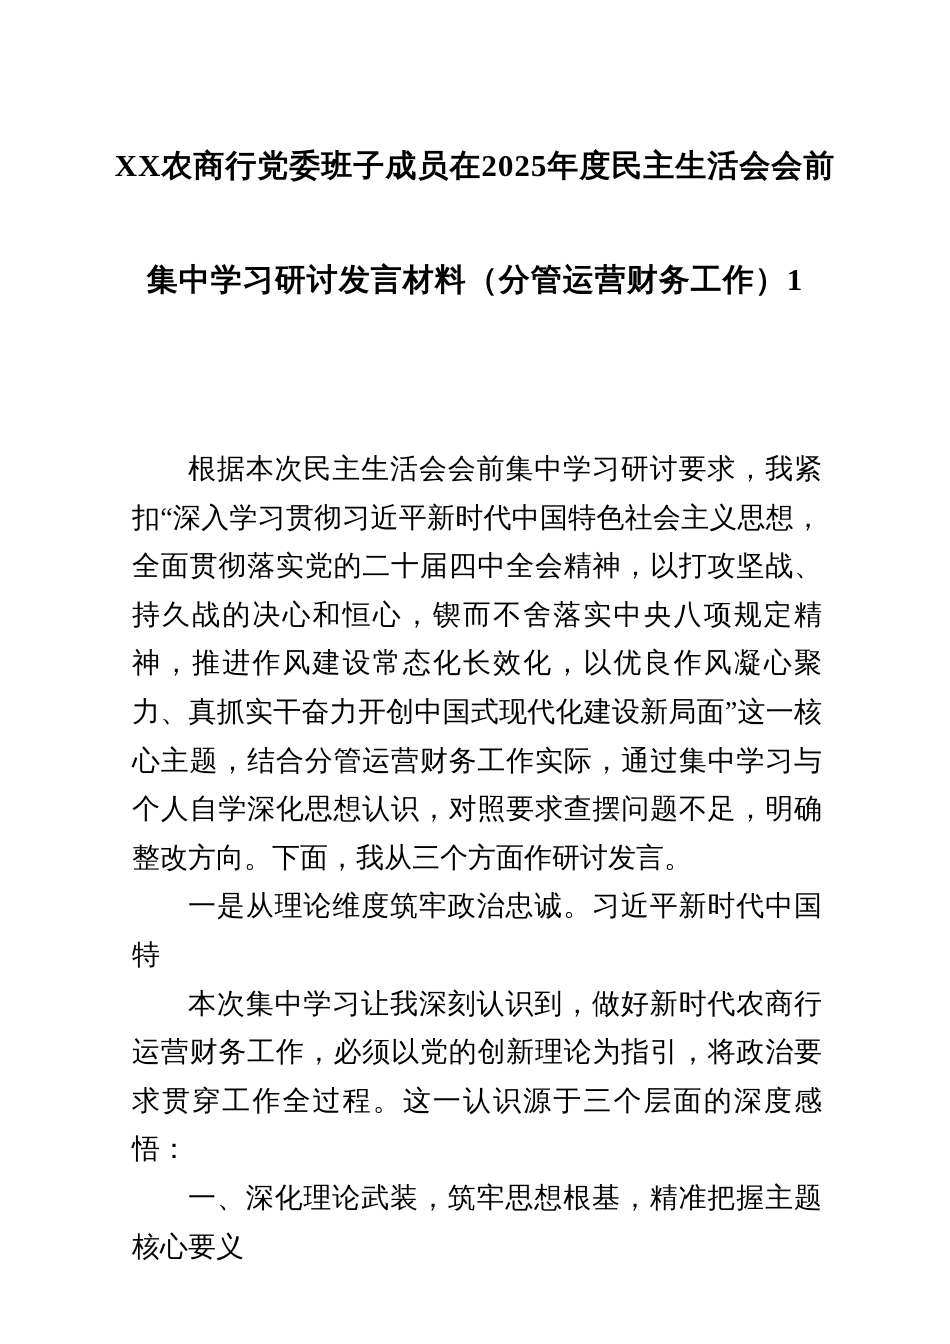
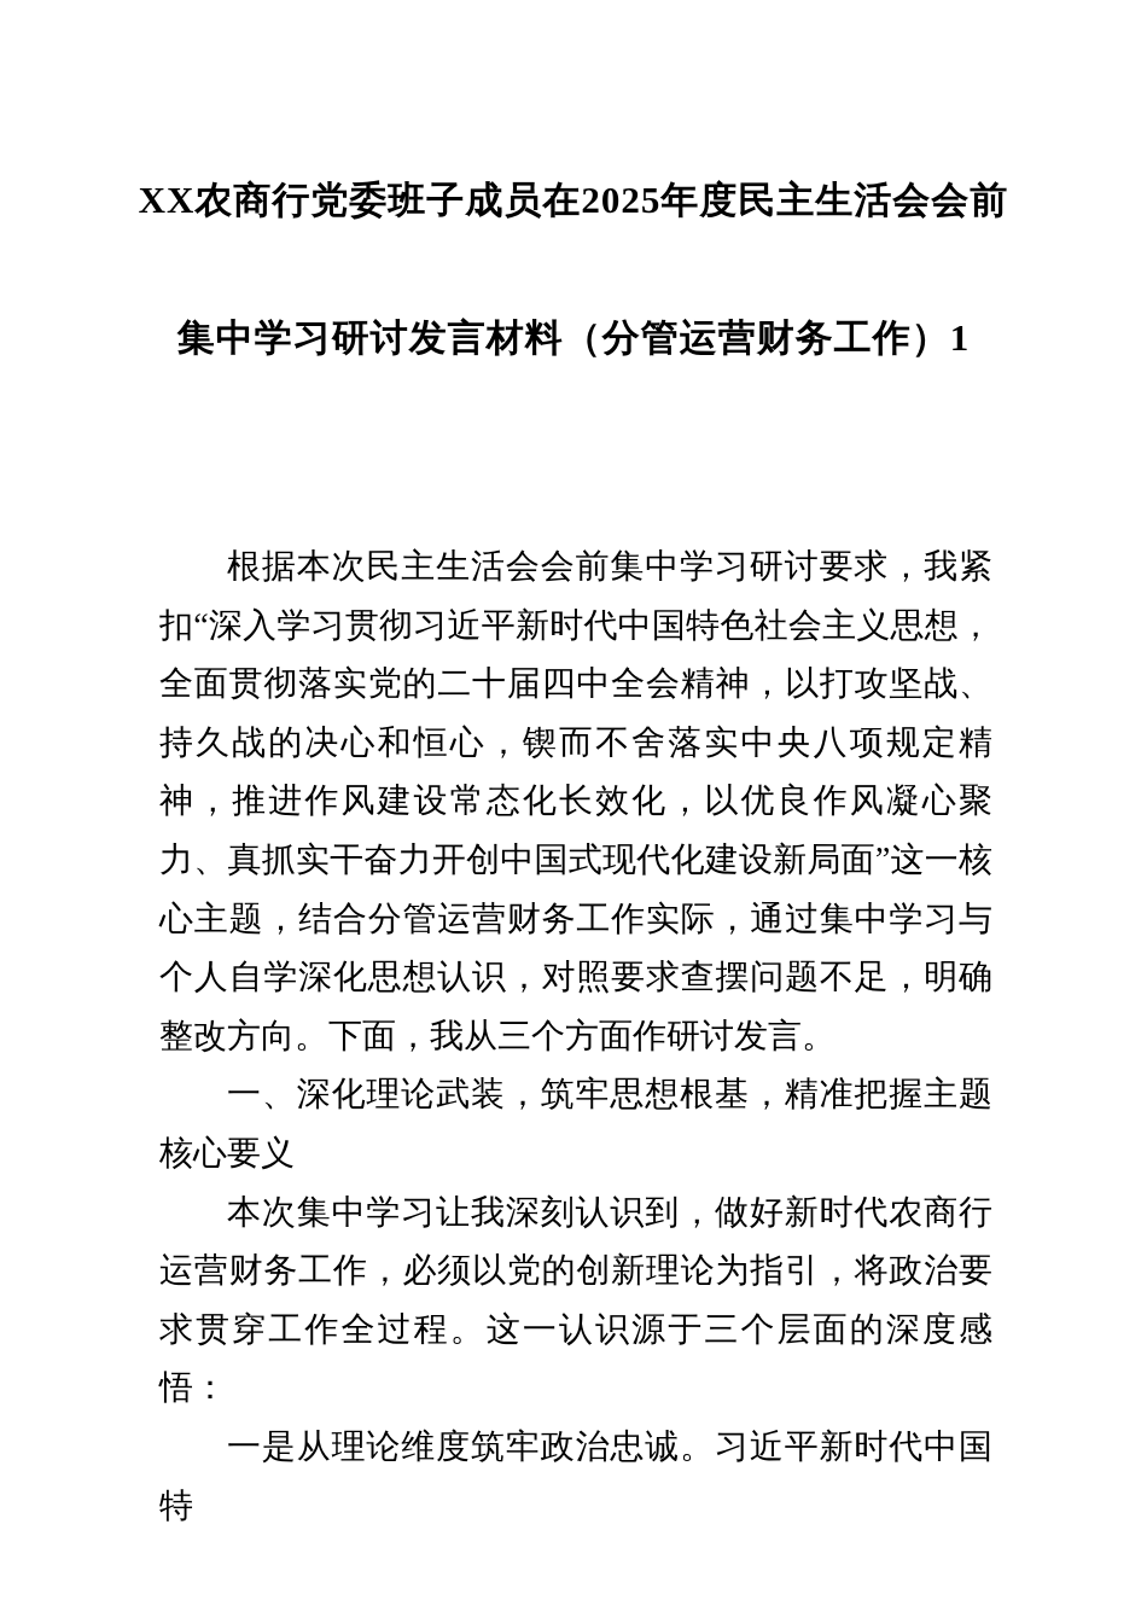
  XX农商行党委班子成员在2025年度民主生活会会前
  集中学习研讨发言材料（分管运营财务工作）1
  根据本次民主生活会会前集中学习研讨要求，我紧扣“深入学习贯彻习近平新时代中国特色社会主义思想，全面贯彻落实党的二十届四中全会精神，以打攻坚战、持久战的决心和恒心，锲而不舍落实中央八项规定精神，推进作风建设常态化长效化，以优良作风凝心聚力、真抓实干奋力开创中国式现代化建设新局面”这一核心主题，结合分管运营财务工作实际，通过集中学习与个人自学深化思想认识，对照要求查摆问题不足，明确整改方向。下面，我从三个方面作研讨发言。
- 一是从理论维度筑牢政治忠诚。习近平新时代中国特
+ 一、深化理论武装，筑牢思想根基，精准把握主题核心要义
  本次集中学习让我深刻认识到，做好新时代农商行运营财务工作，必须以党的创新理论为指引，将政治要求贯穿工作全过程。这一认识源于三个层面的深度感悟：
- 一、深化理论武装，筑牢思想根基，精准把握主题核心要义
+ 一是从理论维度筑牢政治忠诚。习近平新时代中国特
